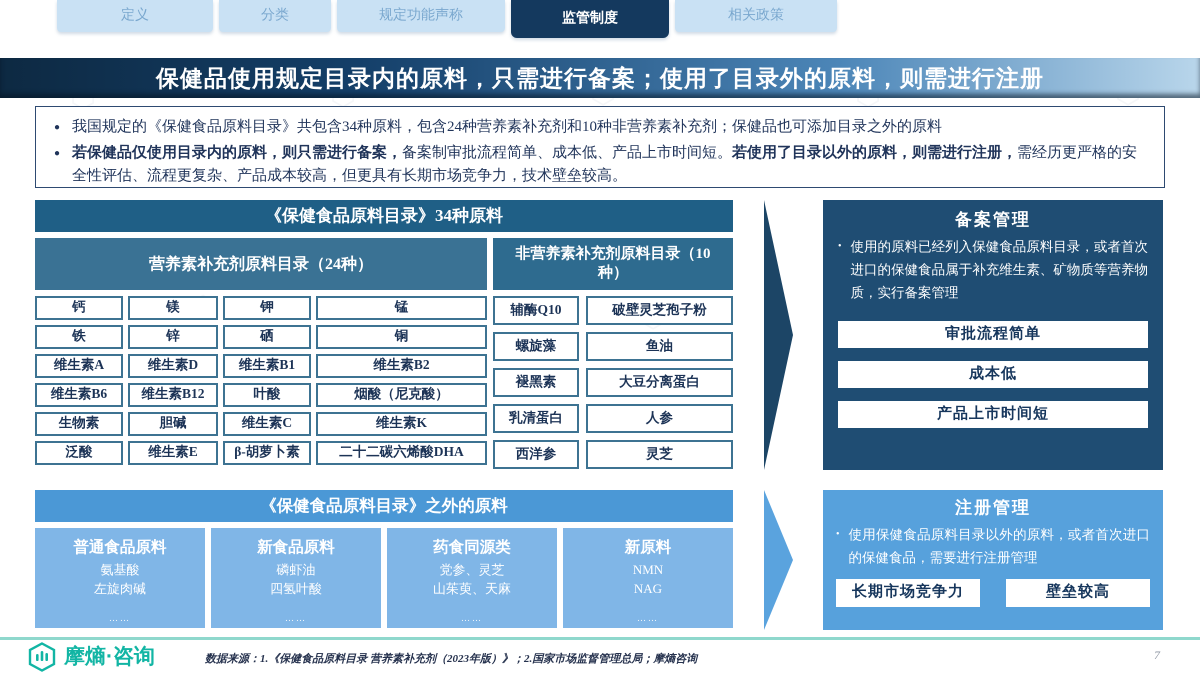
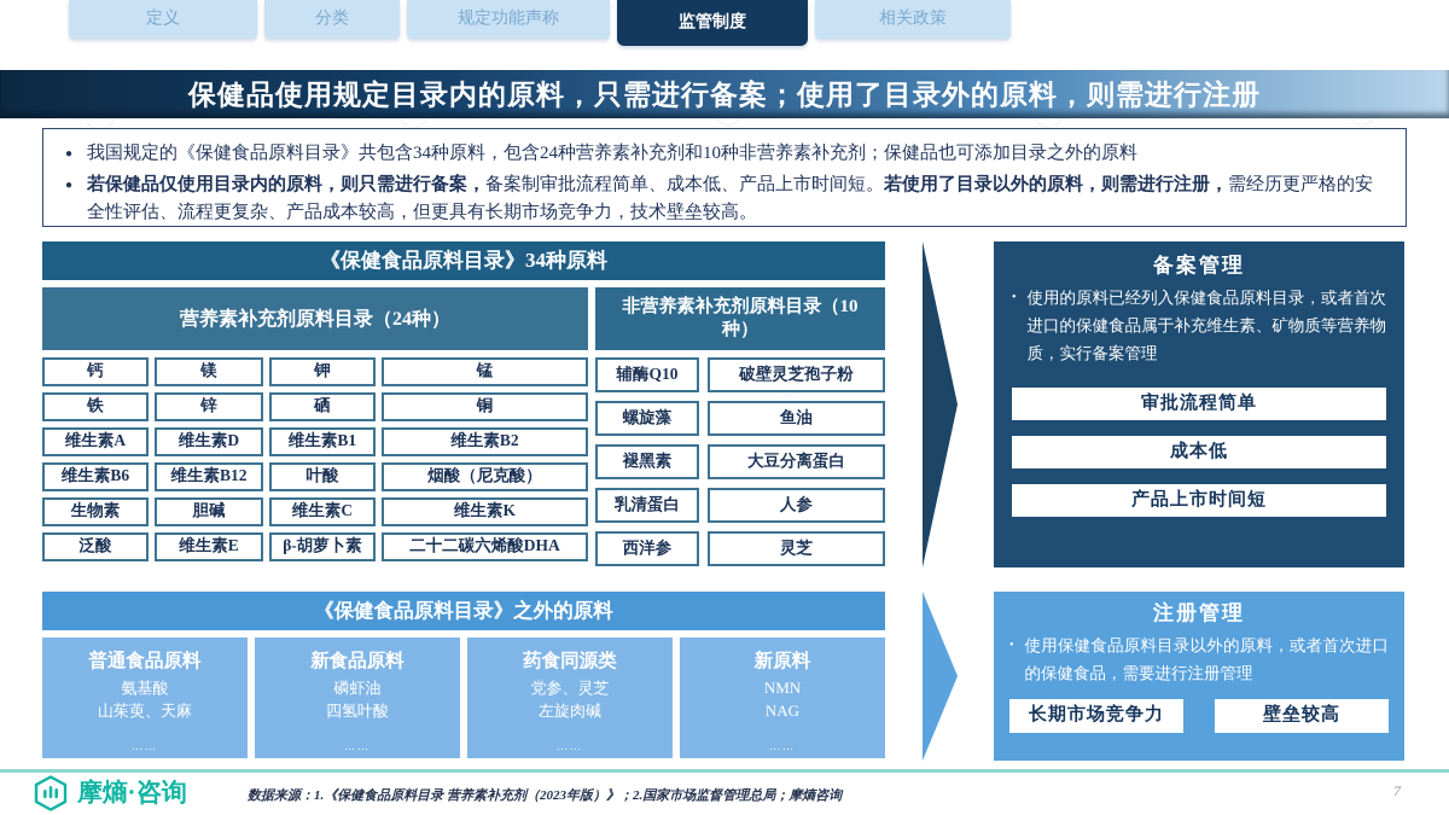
  定义
  分类
  规定功能声称
  监管制度
  相关政策
  保健品使用规定目录内的原料，只需进行备案；使用了目录外的原料，则需进行注册
  ●
  我国规定的《保健食品原料目录》共包含34种原料，包含24种营养素补充剂和10种非营养素补充剂；保健品也可添加目录之外的原料
  ●
  若保健品仅使用目录内的原料，则只需进行备案，备案制审批流程简单、成本低、产品上市时间短。若使用了目录以外的原料，则需进行注册，需经历更严格的安全性评估、流程更复杂、产品成本较高，但更具有长期市场竞争力，技术壁垒较高。
  《保健食品原料目录》34种原料
  营养素补充剂原料目录（24种）
  钙
  镁
  钾
  锰
  铁
  锌
  硒
  铜
  维生素A
  维生素D
  维生素B1
  维生素B2
  维生素B6
  维生素B12
  叶酸
  烟酸（尼克酸）
  生物素
  胆碱
  维生素C
  维生素K
  泛酸
  维生素E
  β-胡萝卜素
  二十二碳六烯酸DHA
  非营养素补充剂原料目录（10种）
  辅酶Q10
  破壁灵芝孢子粉
  螺旋藻
  鱼油
  褪黑素
  大豆分离蛋白
  乳清蛋白
  人参
  西洋参
  灵芝
  《保健食品原料目录》之外的原料
  普通食品原料
  氨基酸
- 左旋肉碱
+ 山茱萸、天麻
  ……
  新食品原料
  磷虾油
  四氢叶酸
  ……
  药食同源类
  党参、灵芝
- 山茱萸、天麻
+ 左旋肉碱
  ……
  新原料
  NMN
  NAG
  ……
  备案管理
  •
  使用的原料已经列入保健食品原料目录，或者首次进口的保健食品属于补充维生素、矿物质等营养物质，实行备案管理
  审批流程简单
  成本低
  产品上市时间短
  注册管理
  •
  使用保健食品原料目录以外的原料，或者首次进口的保健食品，需要进行注册管理
  长期市场竞争力
  壁垒较高
  摩熵·咨询
  数据来源：1.《保健食品原料目录 营养素补充剂（2023年版）》；2.国家市场监督管理总局；摩熵咨询
  7
